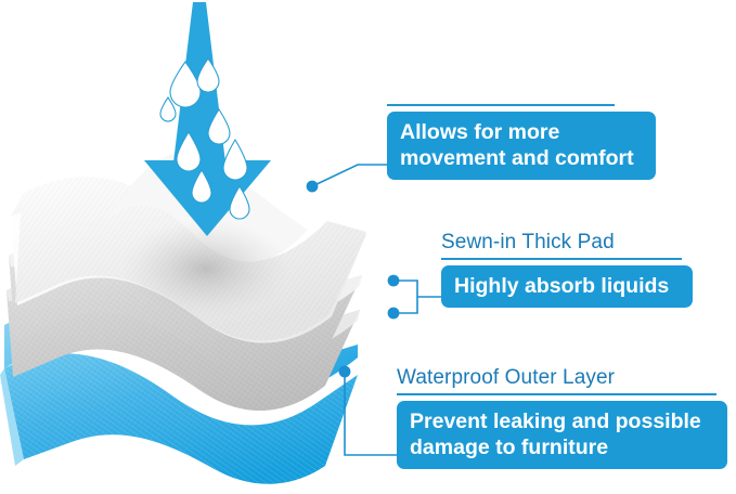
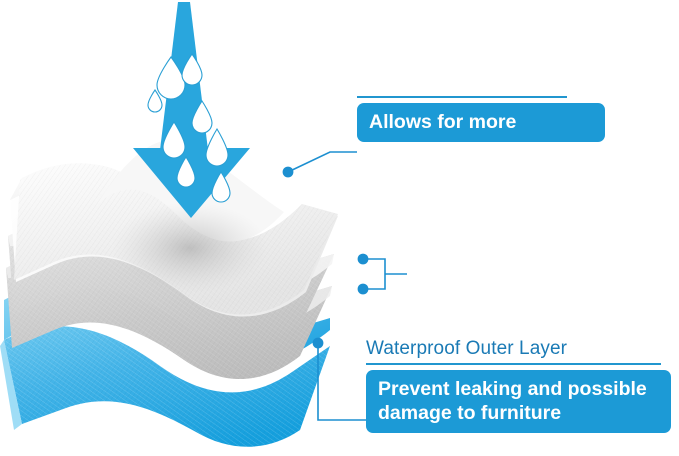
  Allows for more
- movement and comfort
- Sewn-in Thick Pad
- Highly absorb liquids
  Waterproof Outer Layer
  Prevent leaking and possible
  damage to furniture
